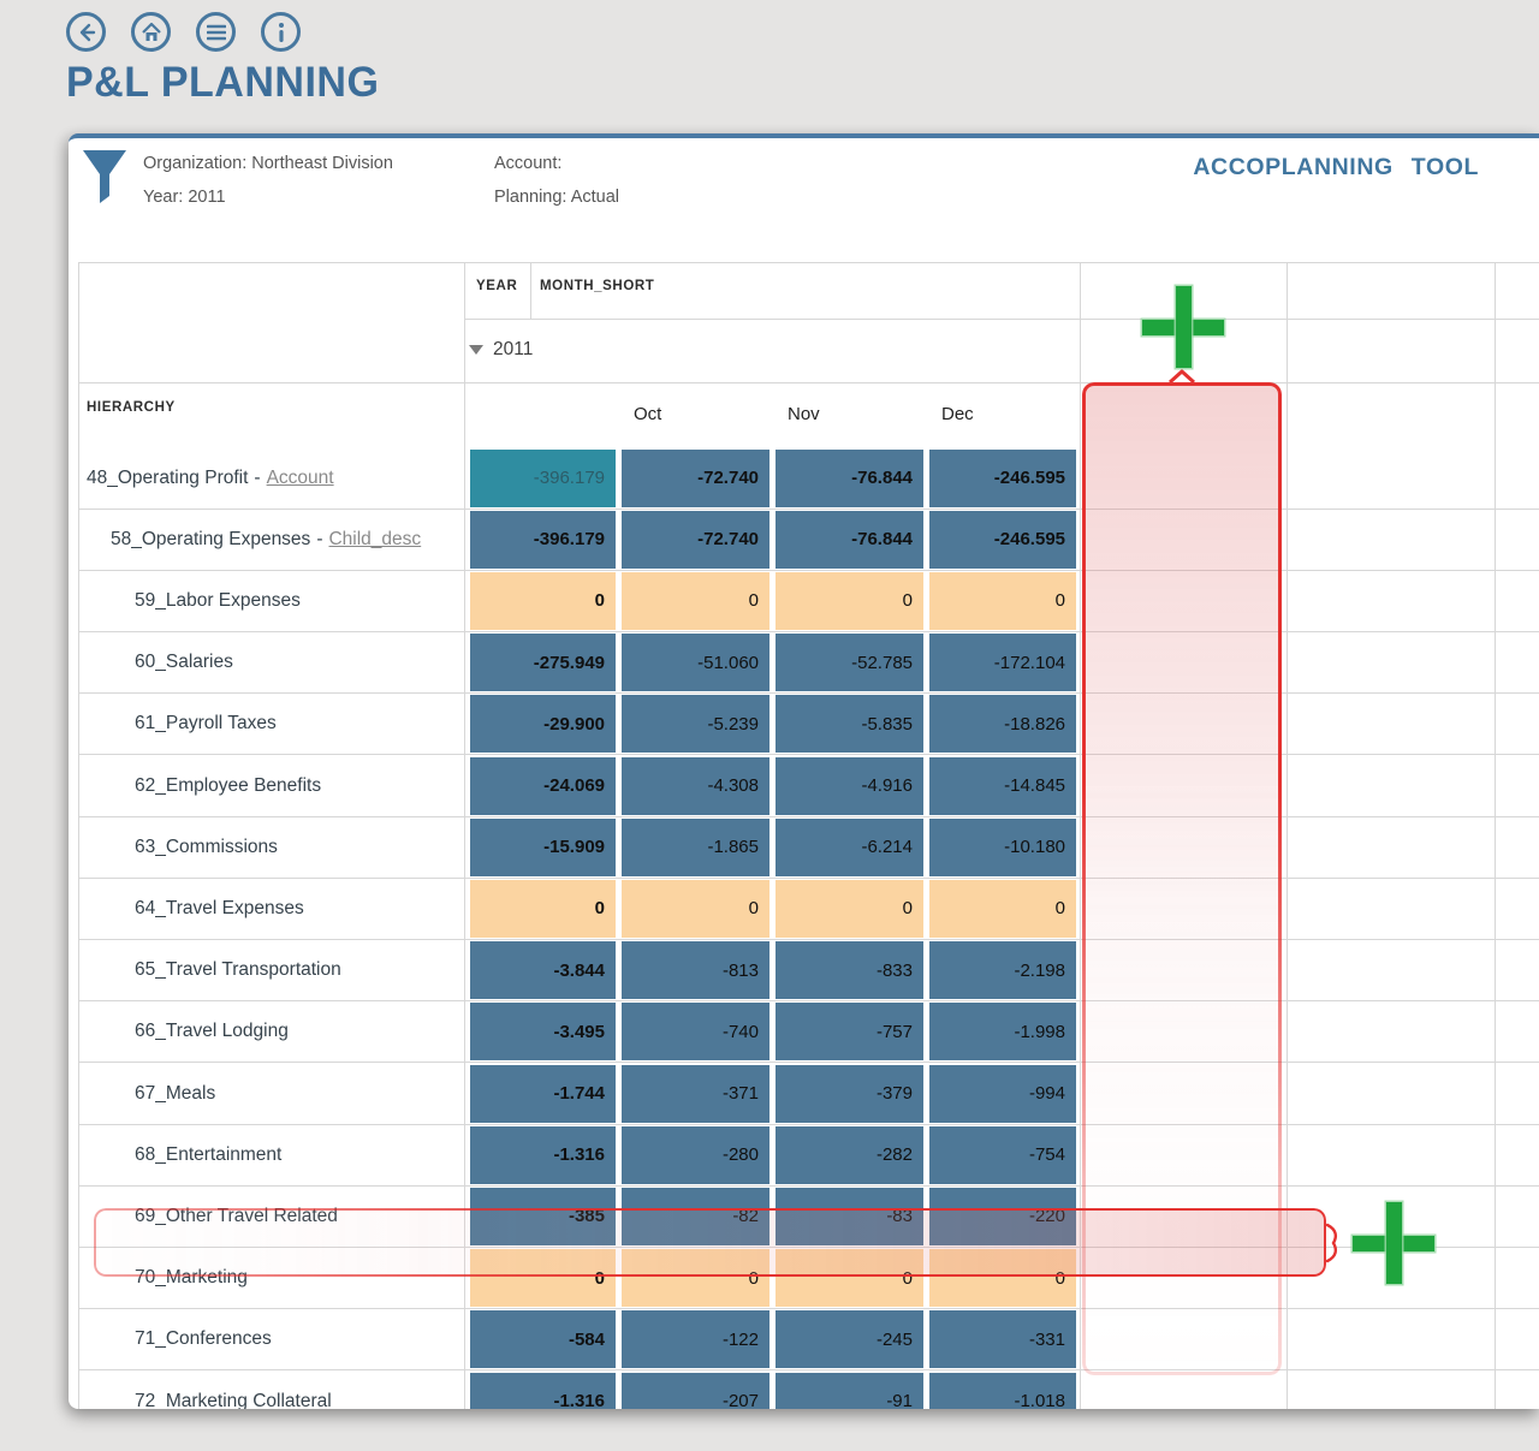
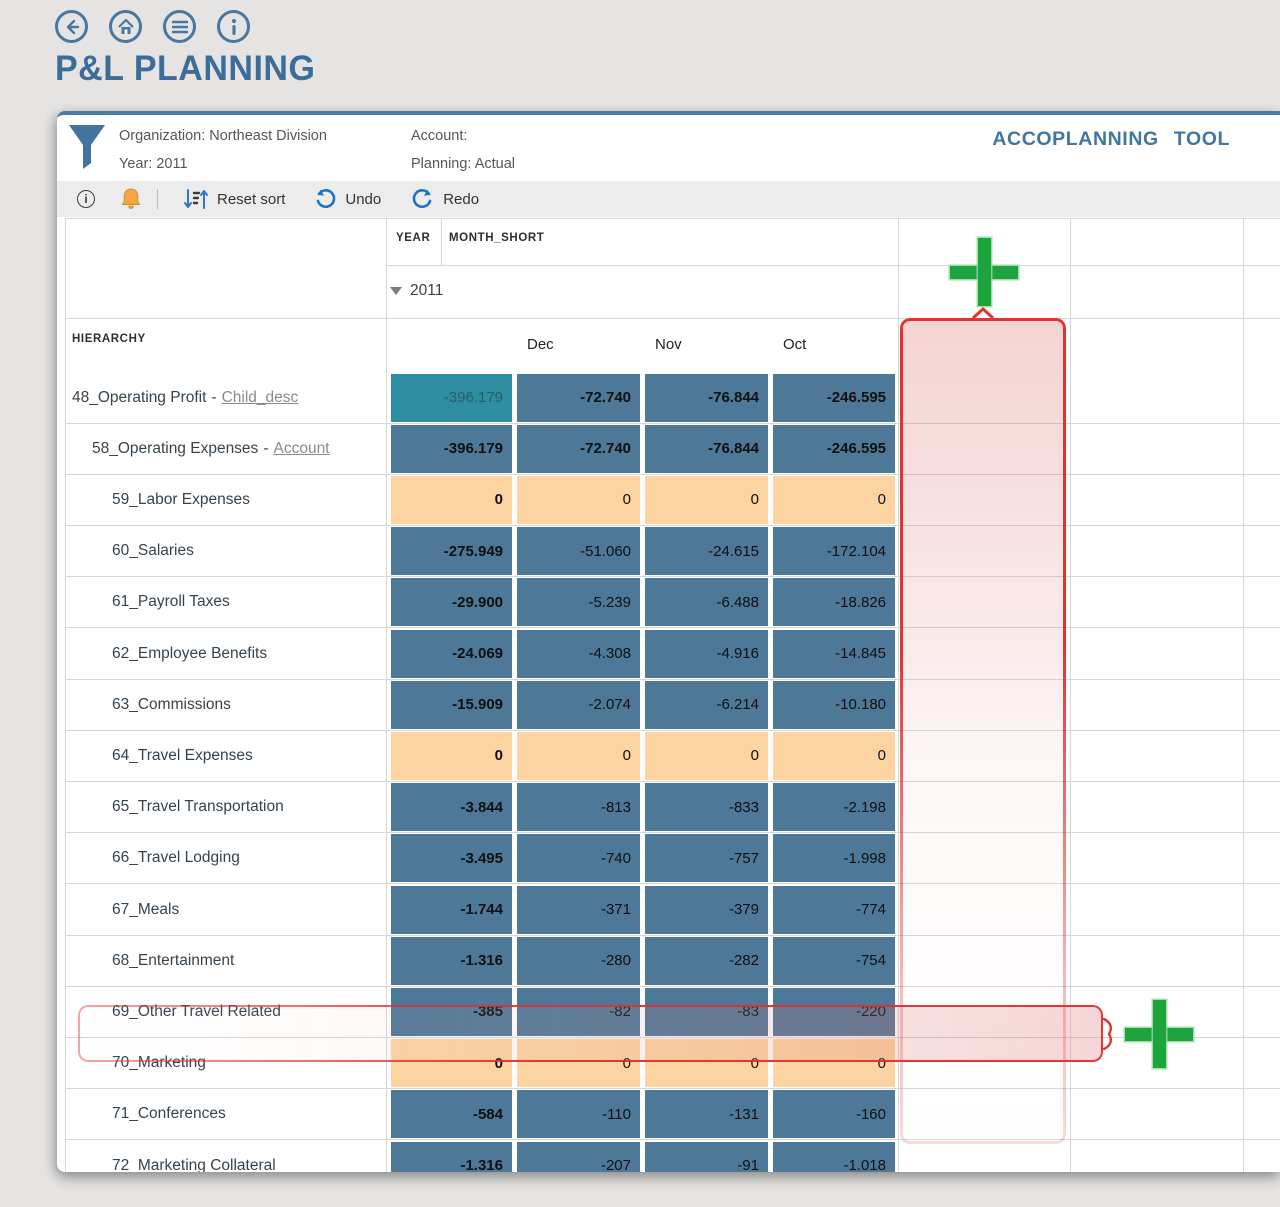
  P&L PLANNING
  Organization: Northeast Division
  Year: 2011
  Account:
  Planning: Actual
  ACCOPLANNING TOOL
+ i
+ Reset sort
+ Undo
+ Redo
  YEAR
  MONTH_SHORT
  2011
  HIERARCHY
- Oct
+ Dec
  Nov
- Dec
+ Oct
  48_Operating Profit
  -
- Account
+ Child_desc
  -396.179
  -72.740
  -76.844
  -246.595
  58_Operating Expenses
  -
- Child_desc
+ Account
  -396.179
  -72.740
  -76.844
  -246.595
  59_Labor Expenses
  0
  0
  0
  0
  60_Salaries
  -275.949
  -51.060
- -52.785
+ -24.615
  -172.104
  61_Payroll Taxes
  -29.900
  -5.239
- -5.835
+ -6.488
  -18.826
  62_Employee Benefits
  -24.069
  -4.308
  -4.916
  -14.845
  63_Commissions
  -15.909
- -1.865
+ -2.074
  -6.214
  -10.180
  64_Travel Expenses
  0
  0
  0
  0
  65_Travel Transportation
  -3.844
  -813
  -833
  -2.198
  66_Travel Lodging
  -3.495
  -740
  -757
  -1.998
  67_Meals
  -1.744
  -371
  -379
- -994
+ -774
  68_Entertainment
  -1.316
  -280
  -282
  -754
  70_Marketing
  0
  0
  0
  0
  71_Conferences
  -584
- -122
+ -110
- -245
+ -131
- -331
+ -160
  72_Marketing Collateral
  -1.316
  -207
  -91
  -1.018
